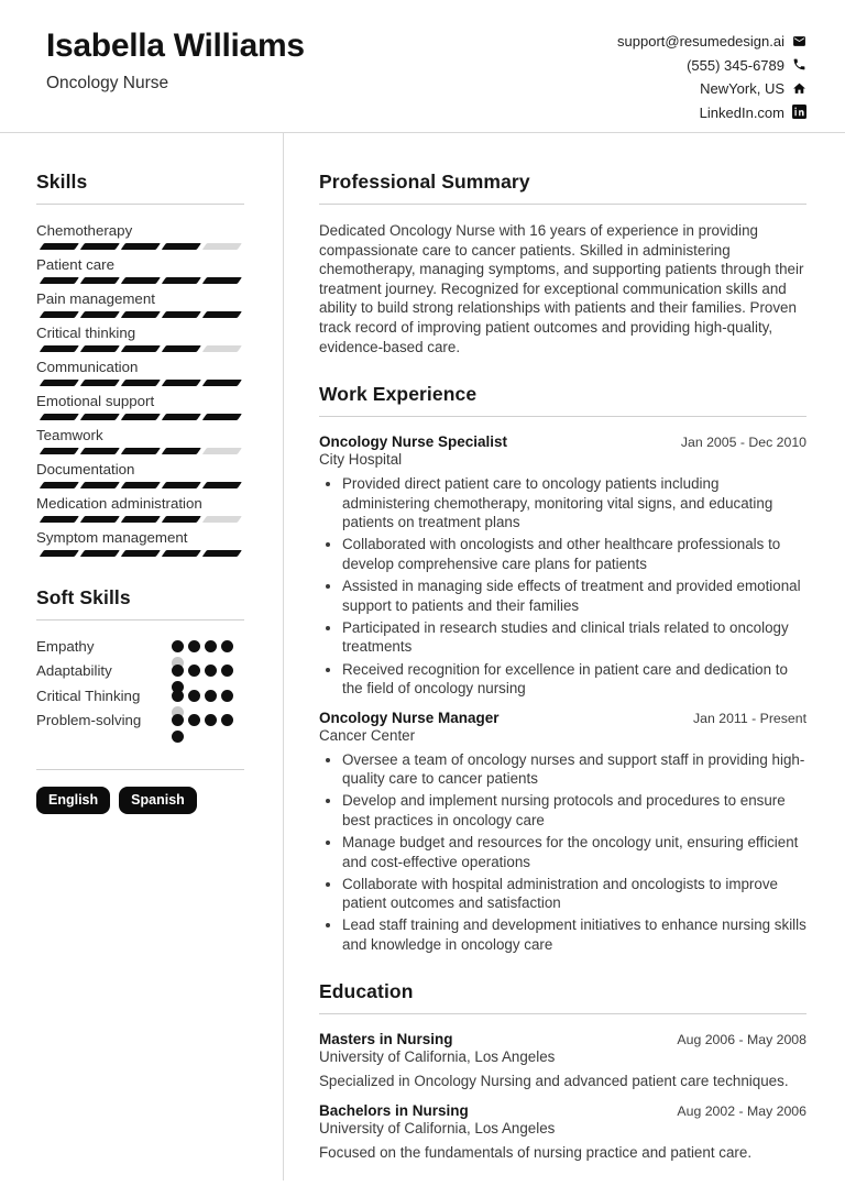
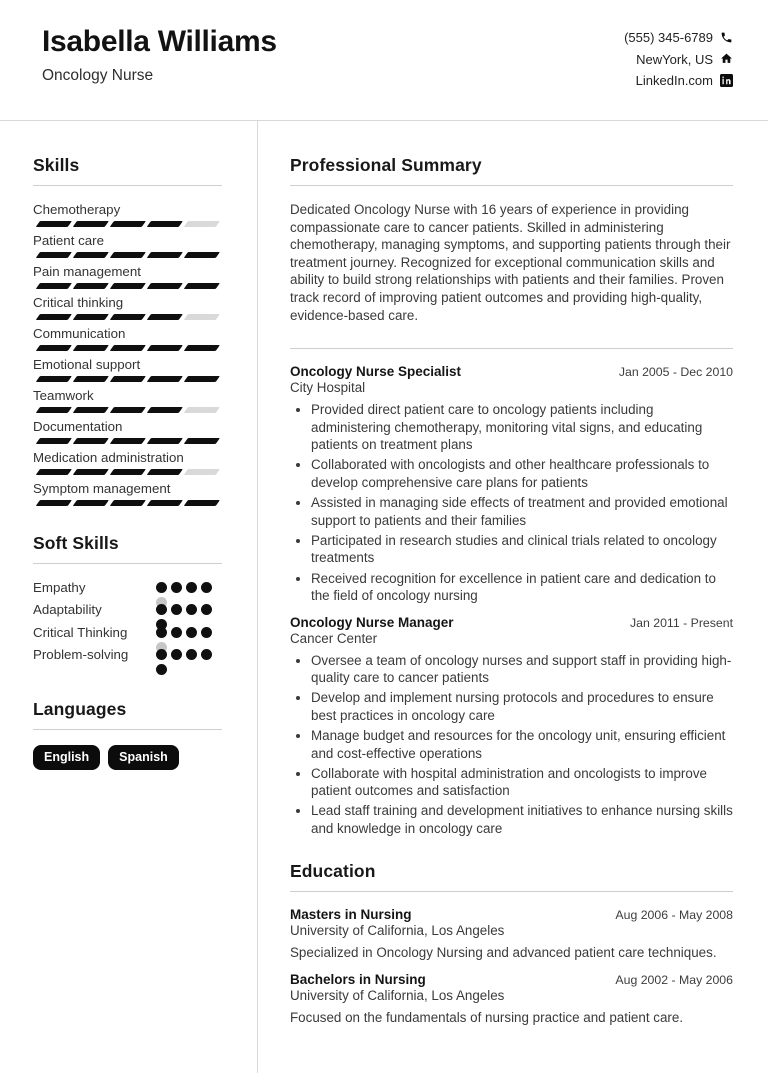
  Isabella Williams
  Oncology Nurse
- support@resumedesign.ai
  (555) 345-6789
  NewYork, US
  LinkedIn.com
  Skills
  Chemotherapy
  Patient care
  Pain management
  Critical thinking
  Communication
  Emotional support
  Teamwork
  Documentation
  Medication administration
  Symptom management
  Soft Skills
  Empathy
  Adaptability
  Critical Thinking
  Problem-solving
+ Languages
  English
  Spanish
  Professional Summary
  Dedicated Oncology Nurse with 16 years of experience in providing compassionate care to cancer patients. Skilled in administering chemotherapy, managing symptoms, and supporting patients through their treatment journey. Recognized for exceptional communication skills and ability to build strong relationships with patients and their families. Proven track record of improving patient outcomes and providing high-quality, evidence-based care.
- Work Experience
  Oncology Nurse Specialist
  Jan 2005 - Dec 2010
  City Hospital
  Provided direct patient care to oncology patients including administering chemotherapy, monitoring vital signs, and educating patients on treatment plans
  Collaborated with oncologists and other healthcare professionals to develop comprehensive care plans for patients
  Assisted in managing side effects of treatment and provided emotional support to patients and their families
  Participated in research studies and clinical trials related to oncology treatments
  Received recognition for excellence in patient care and dedication to the field of oncology nursing
  Oncology Nurse Manager
  Jan 2011 - Present
  Cancer Center
  Oversee a team of oncology nurses and support staff in providing high-quality care to cancer patients
  Develop and implement nursing protocols and procedures to ensure best practices in oncology care
  Manage budget and resources for the oncology unit, ensuring efficient and cost-effective operations
  Collaborate with hospital administration and oncologists to improve patient outcomes and satisfaction
  Lead staff training and development initiatives to enhance nursing skills and knowledge in oncology care
  Education
  Masters in Nursing
  Aug 2006 - May 2008
  University of California, Los Angeles
  Specialized in Oncology Nursing and advanced patient care techniques.
  Bachelors in Nursing
  Aug 2002 - May 2006
  University of California, Los Angeles
  Focused on the fundamentals of nursing practice and patient care.
